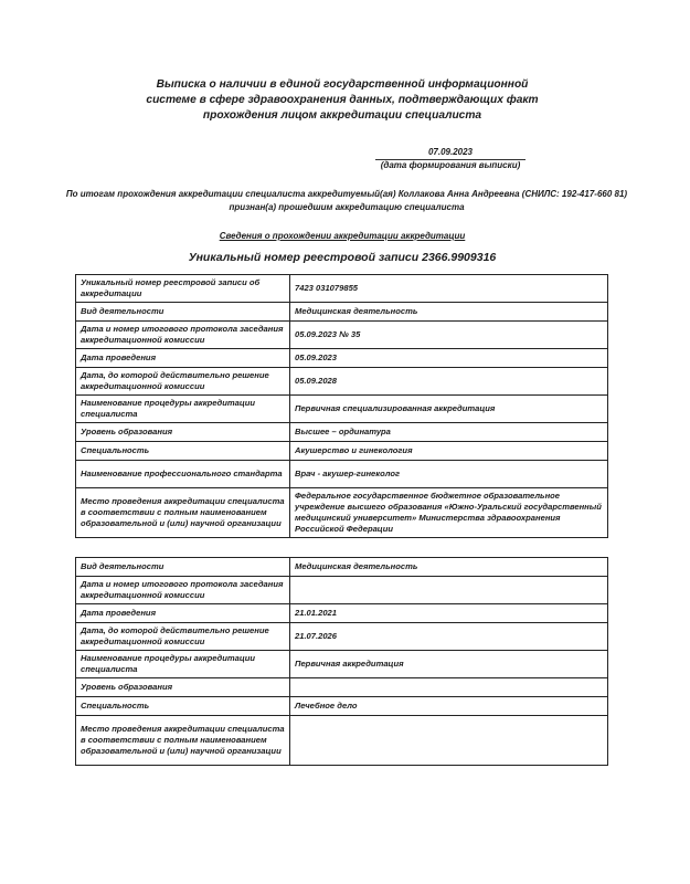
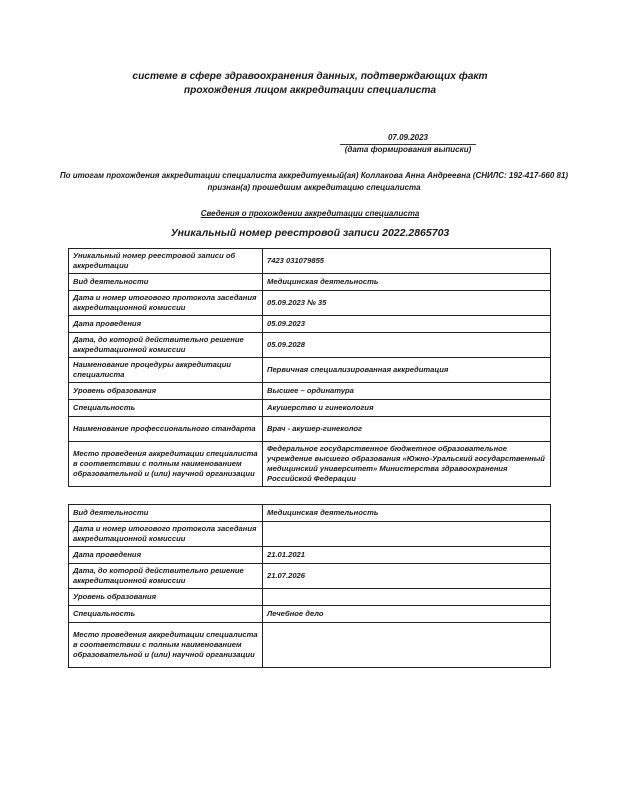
- Выписка о наличии в единой государственной информационной
  системе в сфере здравоохранения данных, подтверждающих факт
  прохождения лицом аккредитации специалиста
  07.09.2023
  (дата формирования выписки)
  По итогам прохождения аккредитации специалиста аккредитуемый(ая) Коллакова Анна Андреевна (СНИЛС: 192-417-660 81) признан(а) прошедшим аккредитацию специалиста
- Сведения о прохождении аккредитации аккредитации
+ Сведения о прохождении аккредитации специалиста
- Уникальный номер реестровой записи 2366.9909316
+ Уникальный номер реестровой записи 2022.2865703
  Уникальный номер реестровой записи об аккредитации	7423 031079855
  Вид деятельности	Медицинская деятельность
  Дата и номер итогового протокола заседания аккредитационной комиссии	05.09.2023 № 35
  Дата проведения	05.09.2023
  Дата, до которой действительно решение аккредитационной комиссии	05.09.2028
  Наименование процедуры аккредитации специалиста	Первичная специализированная аккредитация
  Уровень образования	Высшее – ординатура
  Специальность	Акушерство и гинекология
  Наименование профессионального стандарта	Врач - акушер-гинеколог
  Место проведения аккредитации специалиста в соответствии с полным наименованием образовательной и (или) научной организации	Федеральное государственное бюджетное образовательное учреждение высшего образования «Южно-Уральский государственный медицинский университет» Министерства здравоохранения Российской Федерации
  Вид деятельности	Медицинская деятельность
  Дата и номер итогового протокола заседания аккредитационной комиссии
  Дата проведения	21.01.2021
  Дата, до которой действительно решение аккредитационной комиссии	21.07.2026
- Наименование процедуры аккредитации специалиста	Первичная аккредитация
  Уровень образования
  Специальность	Лечебное дело
  Место проведения аккредитации специалиста в соответствии с полным наименованием образовательной и (или) научной организации
